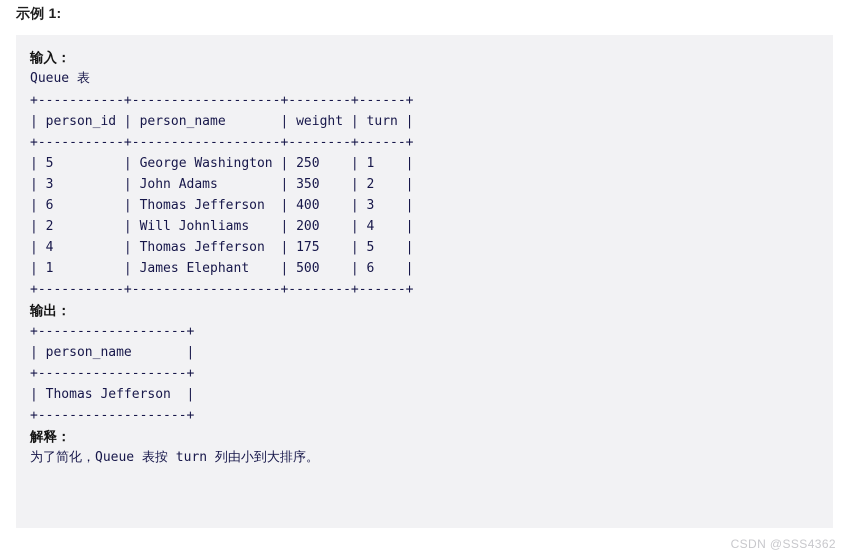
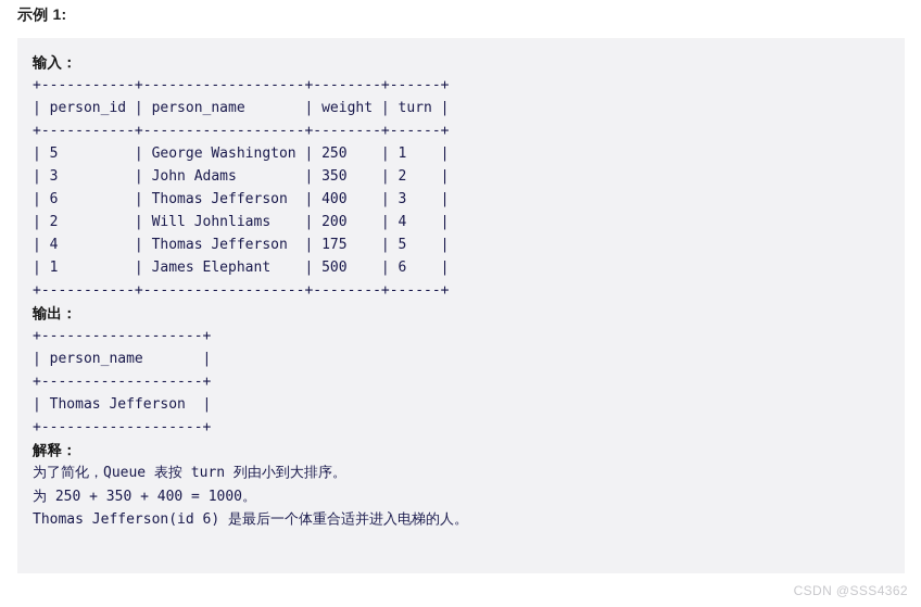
  示例 1:
  输入：
- Queue 表
  +-----------+-------------------+--------+------+
  | person_id | person_name | weight | turn |
  +-----------+-------------------+--------+------+
  | 5 | George Washington | 250 | 1 |
  | 3 | John Adams | 350 | 2 |
  | 6 | Thomas Jefferson | 400 | 3 |
  | 2 | Will Johnliams | 200 | 4 |
  | 4 | Thomas Jefferson | 175 | 5 |
  | 1 | James Elephant | 500 | 6 |
  +-----------+-------------------+--------+------+
  输出：
  +-------------------+
  | person_name |
  +-------------------+
  | Thomas Jefferson |
  +-------------------+
  解释：
  为了简化，Queue 表按 turn 列由小到大排序。
+ 为 250 + 350 + 400 = 1000。
+ Thomas Jefferson(id 6) 是最后一个体重合适并进入电梯的人。
  CSDN @SSS4362
